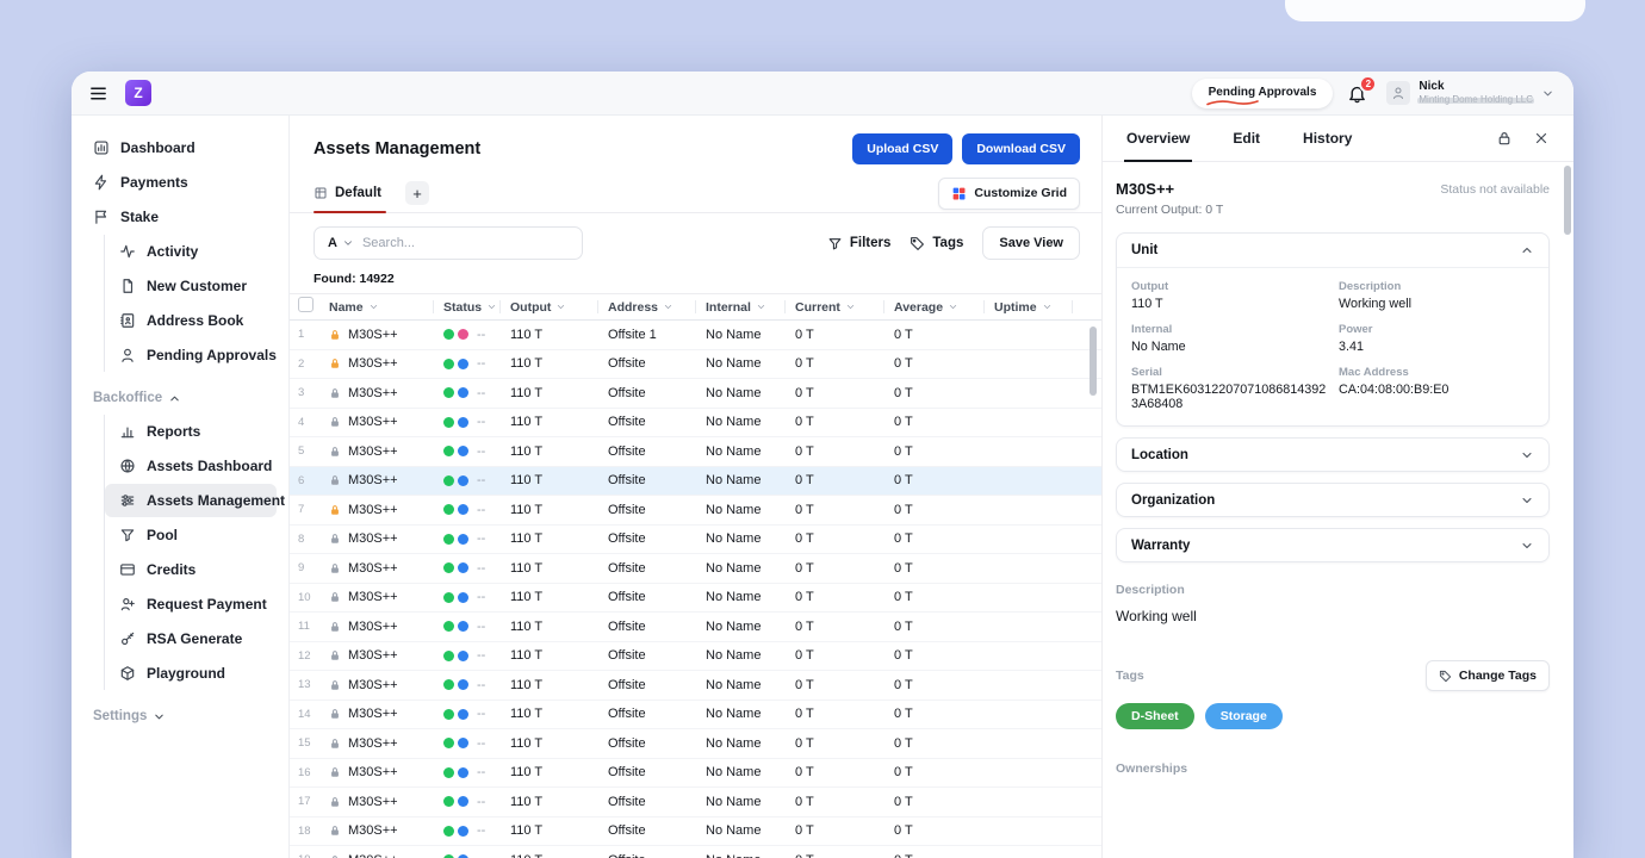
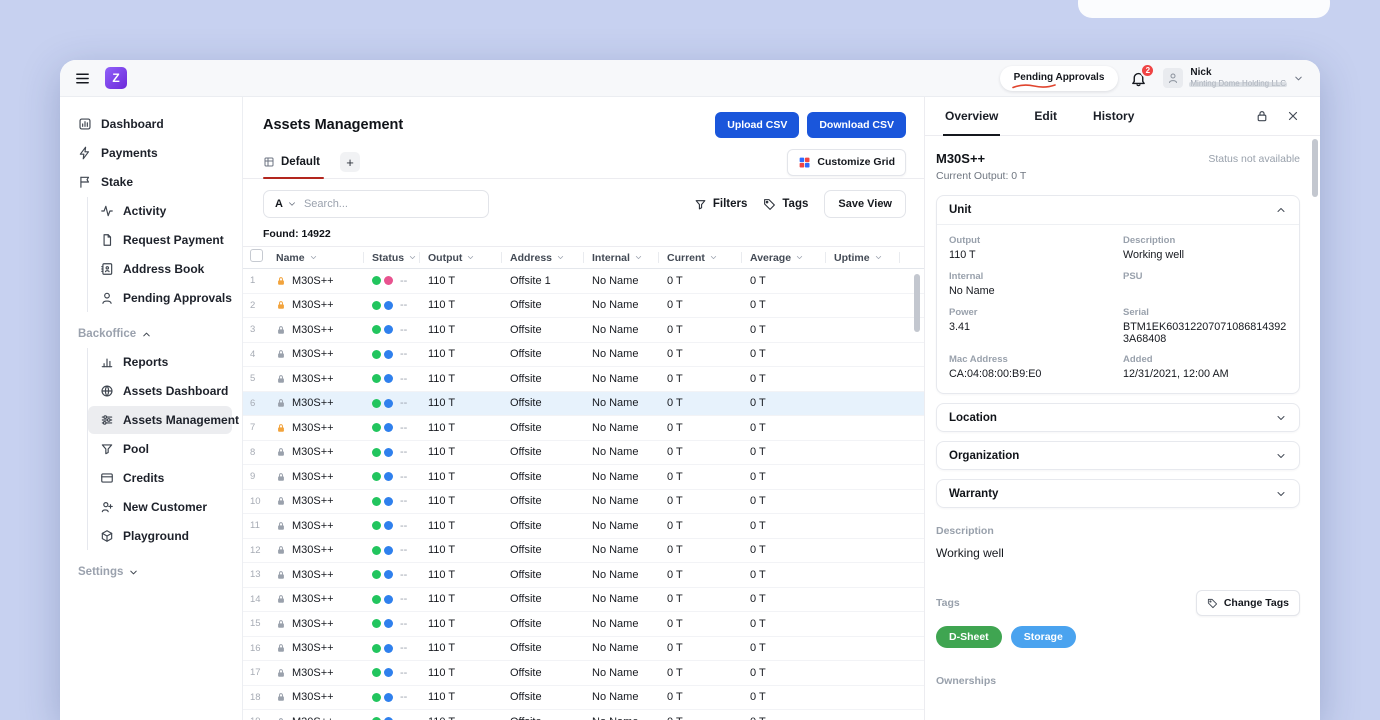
  Z
  Pending Approvals
  2
  Nick
  Minting Dome Holding LLC
  Dashboard
  Payments
  Stake
  Activity
- New Customer
+ Request Payment
  Address Book
  Pending Approvals
  Backoffice
  Reports
  Assets Dashboard
  Assets Management
  Pool
  Credits
- Request Payment
+ New Customer
- RSA Generate
  Playground
  Settings
  Assets Management
  Upload CSV
  Download CSV
  Default
  +
  Customize Grid
  A
  Search...
  Filters
  Tags
  Save View
  Found: 14922
  Name
  Status
  Output
  Address
  Internal
  Current
  Average
  Uptime
  1
  M30S++
  --
  110 T
  Offsite 1
  No Name
  0 T
  0 T
  2
  M30S++
  --
  110 T
  Offsite
  No Name
  0 T
  0 T
  3
  M30S++
  --
  110 T
  Offsite
  No Name
  0 T
  0 T
  4
  M30S++
  --
  110 T
  Offsite
  No Name
  0 T
  0 T
  5
  M30S++
  --
  110 T
  Offsite
  No Name
  0 T
  0 T
  6
  M30S++
  --
  110 T
  Offsite
  No Name
  0 T
  0 T
  7
  M30S++
  --
  110 T
  Offsite
  No Name
  0 T
  0 T
  8
  M30S++
  --
  110 T
  Offsite
  No Name
  0 T
  0 T
  9
  M30S++
  --
  110 T
  Offsite
  No Name
  0 T
  0 T
  10
  M30S++
  --
  110 T
  Offsite
  No Name
  0 T
  0 T
  11
  M30S++
  --
  110 T
  Offsite
  No Name
  0 T
  0 T
  12
  M30S++
  --
  110 T
  Offsite
  No Name
  0 T
  0 T
  13
  M30S++
  --
  110 T
  Offsite
  No Name
  0 T
  0 T
  14
  M30S++
  --
  110 T
  Offsite
  No Name
  0 T
  0 T
  15
  M30S++
  --
  110 T
  Offsite
  No Name
  0 T
  0 T
  16
  M30S++
  --
  110 T
  Offsite
  No Name
  0 T
  0 T
  17
  M30S++
  --
  110 T
  Offsite
  No Name
  0 T
  0 T
  18
  M30S++
  --
  110 T
  Offsite
  No Name
  0 T
  0 T
  Overview
  Edit
  History
  M30S++
  Current Output: 0 T
  Status not available
  Unit
  Output
  110 T
  Description
  Working well
  Internal
  No Name
+ PSU
  Power
  3.41
  Serial
  BTM1EK603122070710868143923A68408
  Mac Address
  CA:04:08:00:B9:E0
+ Added
+ 12/31/2021, 12:00 AM
  Location
  Organization
  Warranty
  Description
  Working well
  Tags
  Change Tags
  D-Sheet
  Storage
  Ownerships
